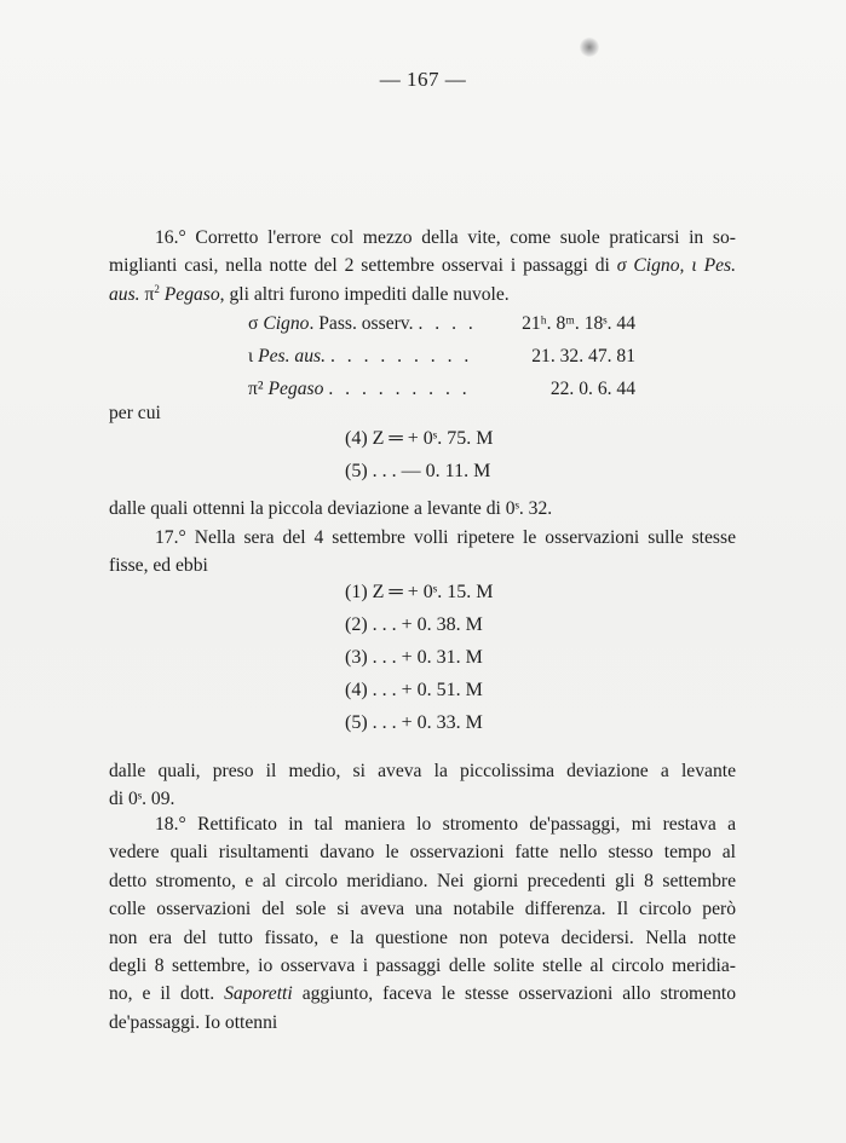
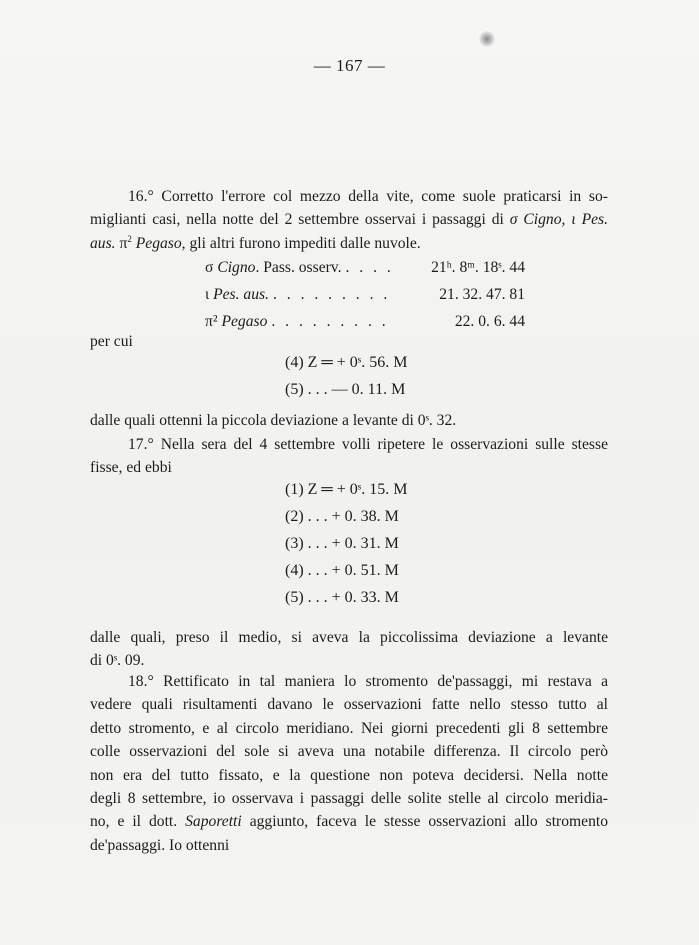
  — 167 —
  16.° Corretto l'errore col mezzo della vite, come suole praticarsi in so-
  miglianti casi, nella notte del 2 settembre osservai i passaggi di σ Cigno, ι Pes.
  aus. π2 Pegaso, gli altri furono impediti dalle nuvole.
  σ Cigno. Pass. osserv.
  . . . .
  21ʰ. 8ᵐ. 18ˢ. 44
  ι Pes. aus.
  . . . . . . . . .
  21. 32. 47. 81
  π² Pegaso
  . . . . . . . . .
  22. 0. 6. 44
  per cui
- (4) Z ═ + 0ˢ. 75. M
+ (4) Z ═ + 0ˢ. 56. M
  (5) . . . — 0. 11. M
  dalle quali ottenni la piccola deviazione a levante di 0ˢ. 32.
  17.° Nella sera del 4 settembre volli ripetere le osservazioni sulle stesse
  fisse, ed ebbi
  (1) Z ═ + 0ˢ. 15. M
  (2) . . . + 0. 38. M
  (3) . . . + 0. 31. M
  (4) . . . + 0. 51. M
  (5) . . . + 0. 33. M
  dalle quali, preso il medio, si aveva la piccolissima deviazione a levante
  di 0ˢ. 09.
  18.° Rettificato in tal maniera lo stromento de'passaggi, mi restava a
- vedere quali risultamenti davano le osservazioni fatte nello stesso tempo al
+ vedere quali risultamenti davano le osservazioni fatte nello stesso tutto al
  detto stromento, e al circolo meridiano. Nei giorni precedenti gli 8 settembre
  colle osservazioni del sole si aveva una notabile differenza. Il circolo però
  non era del tutto fissato, e la questione non poteva decidersi. Nella notte
  degli 8 settembre, io osservava i passaggi delle solite stelle al circolo meridia-
  no, e il dott. Saporetti aggiunto, faceva le stesse osservazioni allo stromento
  de'passaggi. Io ottenni
